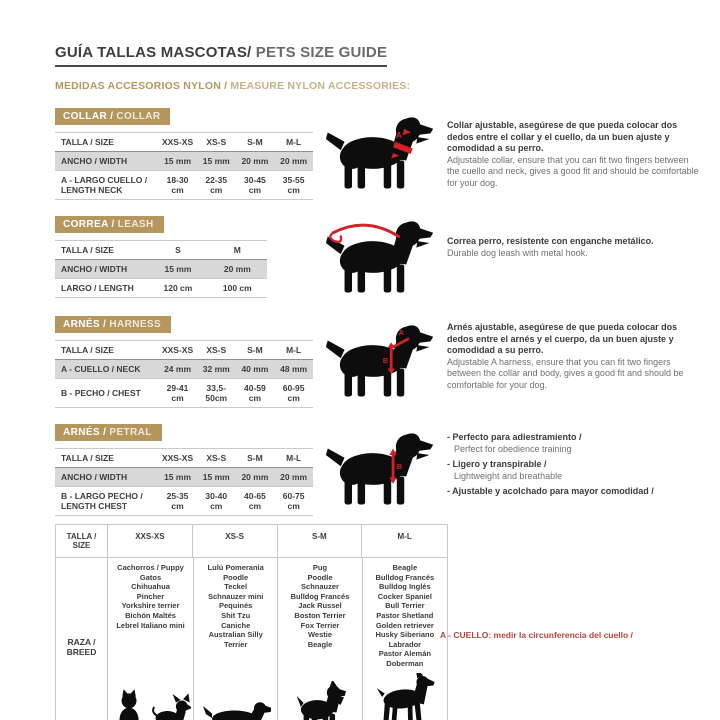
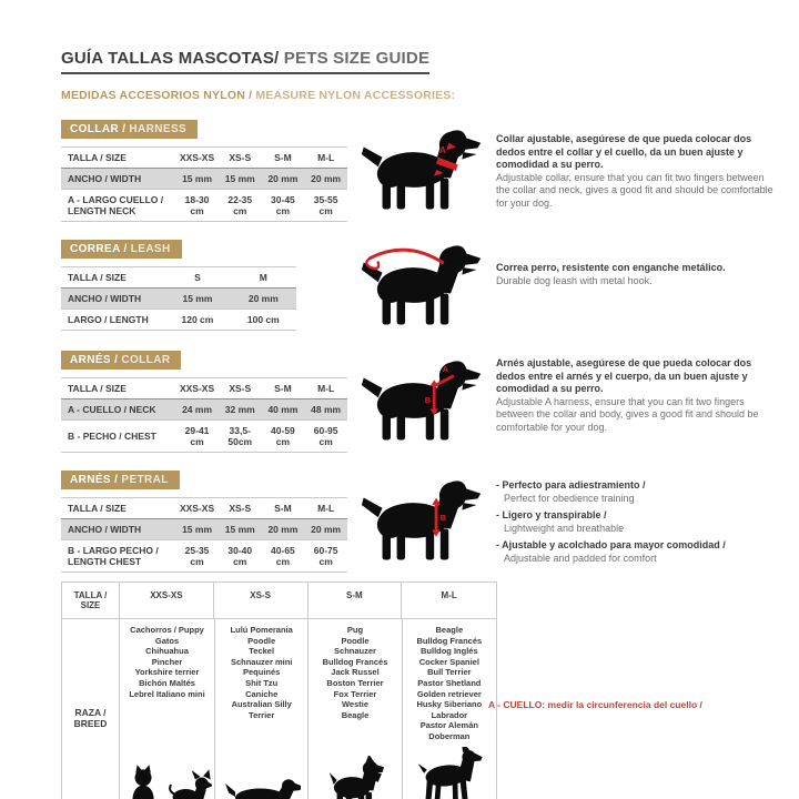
  GUÍA TALLAS MASCOTAS/ PETS SIZE GUIDE
  MEDIDAS ACCESORIOS NYLON / MEASURE NYLON ACCESSORIES:
- COLLAR / COLLAR
+ COLLAR / HARNESS
  TALLA / SIZE	XXS-XS	XS-S	S-M	M-L
  ANCHO / WIDTH	15 mm	15 mm	20 mm	20 mm
  A - LARGO CUELLO / LENGTH NECK	18-30 cm	22-35 cm	30-45 cm	35-55 cm
  A
  Collar ajustable, asegúrese de que pueda colocar dos dedos entre el collar y el cuello, da un buen ajuste y comodidad a su perro.
- Adjustable collar, ensure that you can fit two fingers between the cuello and neck, gives a good fit and should be comfortable for your dog.
+ Adjustable collar, ensure that you can fit two fingers between the collar and neck, gives a good fit and should be comfortable for your dog.
  CORREA / LEASH
  TALLA / SIZE	S	M
  ANCHO / WIDTH	15 mm	20 mm
  LARGO / LENGTH	120 cm	100 cm
  Correa perro, resistente con enganche metálico.
  Durable dog leash with metal hook.
- ARNÉS / HARNESS
+ ARNÉS / COLLAR
  TALLA / SIZE	XXS-XS	XS-S	S-M	M-L
  A - CUELLO / NECK	24 mm	32 mm	40 mm	48 mm
  B - PECHO / CHEST	29-41 cm	33,5-50cm	40-59 cm	60-95 cm
  A
  B
  Arnés ajustable, asegúrese de que pueda colocar dos dedos entre el arnés y el cuerpo, da un buen ajuste y comodidad a su perro.
  Adjustable A harness, ensure that you can fit two fingers between the collar and body, gives a good fit and should be comfortable for your dog.
  ARNÉS / PETRAL
  TALLA / SIZE	XXS-XS	XS-S	S-M	M-L
  ANCHO / WIDTH	15 mm	15 mm	20 mm	20 mm
  B - LARGO PECHO / LENGTH CHEST	25-35 cm	30-40 cm	40-65 cm	60-75 cm
  B
  - Perfecto para adiestramiento /
  Perfect for obedience training
  - Ligero y transpirable /
  Lightweight and breathable
  - Ajustable y acolchado para mayor comodidad /
+ Adjustable and padded for comfort
  TALLA / SIZE
  XXS-XS
  XS-S
  S-M
  M-L
  RAZA / BREED
  Cachorros / Puppy
  Gatos
  Chihuahua
  Pincher
  Yorkshire terrier
  Bichón Maltés
  Lebrel Italiano mini
  Lulú Pomerania
  Poodle
  Teckel
  Schnauzer mini
  Pequinés
  Shit Tzu
  Caniche
  Australian Silly Terrier
  Pug
  Poodle
  Schnauzer
  Bulldog Francés
  Jack Russel
  Boston Terrier
  Fox Terrier
  Westie
  Beagle
  Beagle
  Bulldog Francés
  Bulldog Inglés
  Cocker Spaniel
  Bull Terrier
  Pastor Shetland
  Golden retriever
  Husky Siberiano
  Labrador
  Pastor Alemán
  Doberman
  A - CUELLO: medir la circunferencia del cuello /
